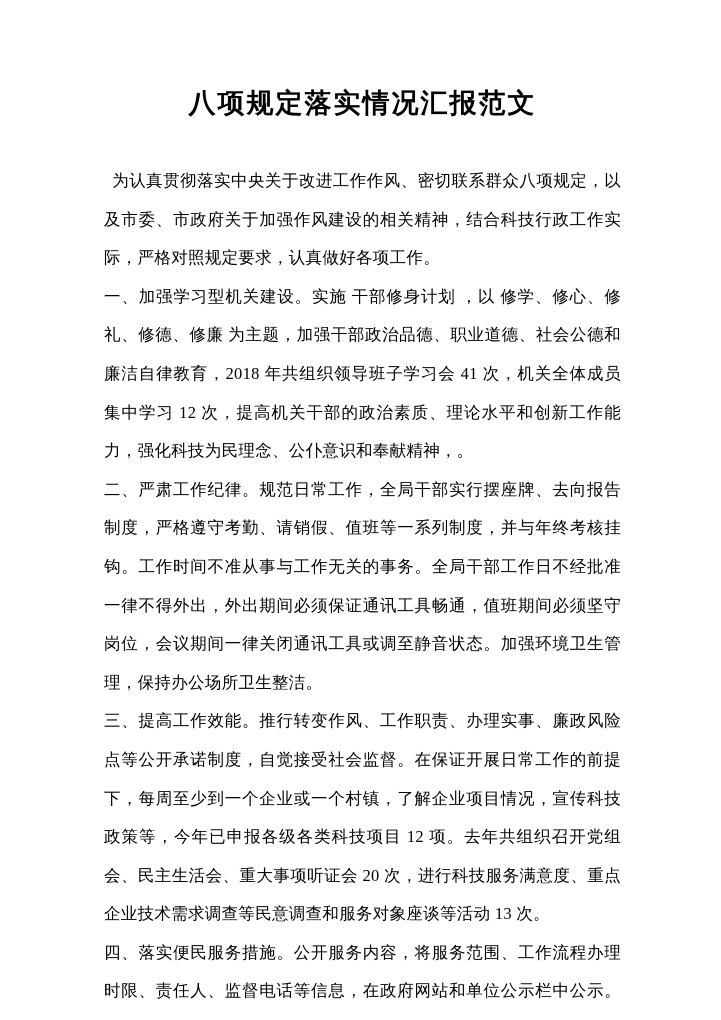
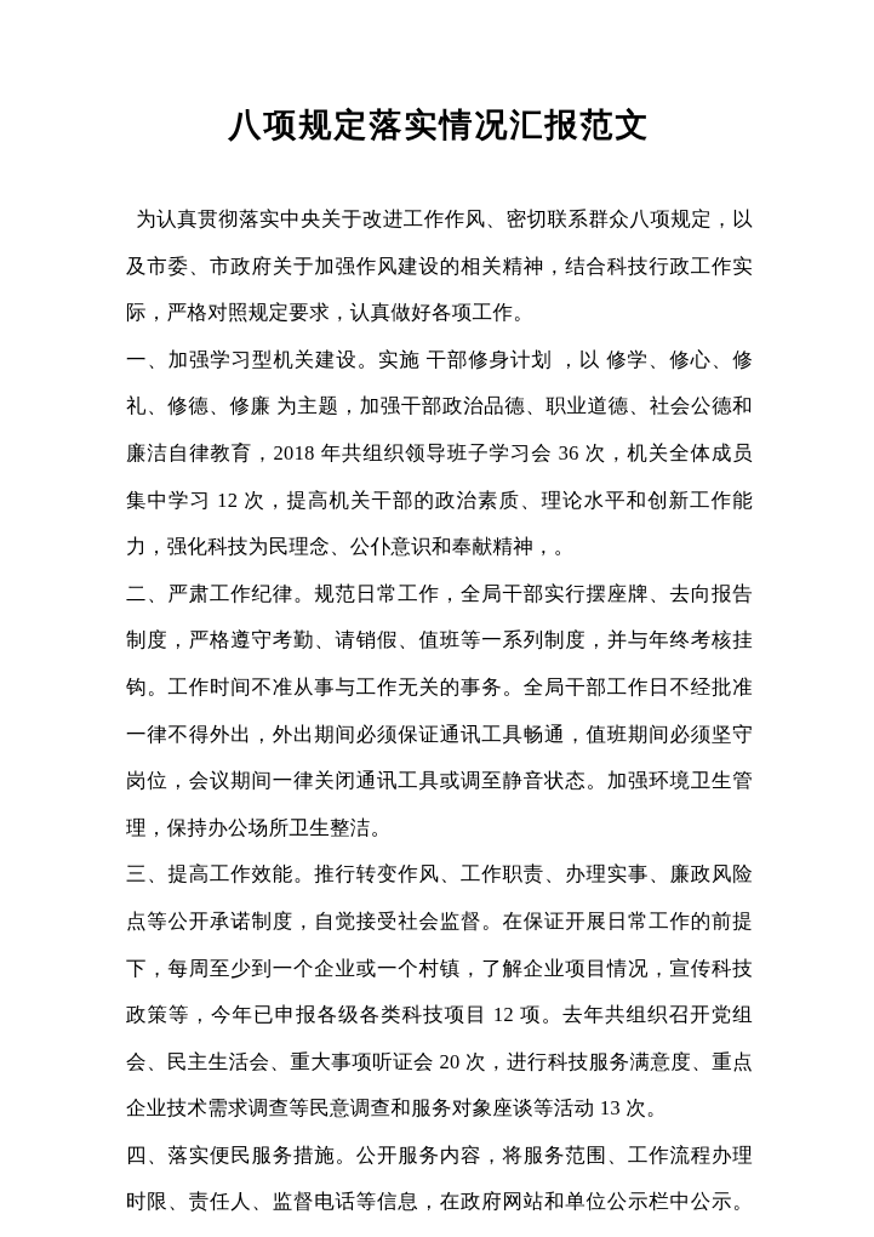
  八项规定落实情况汇报范文
  为认真贯彻落实中央关于改进工作作风、密切联系群众八项规定，以及市委、市政府关于加强作风建设的相关精神，结合科技行政工作实际，严格对照规定要求，认真做好各项工作。
- 一、加强学习型机关建设。实施 干部修身计划 ，以 修学、修心、修礼、修德、修廉 为主题，加强干部政治品德、职业道德、社会公德和廉洁自律教育，2018 年共组织领导班子学习会 41 次，机关全体成员集中学习 12 次，提高机关干部的政治素质、理论水平和创新工作能力，强化科技为民理念、公仆意识和奉献精神，。
+ 一、加强学习型机关建设。实施 干部修身计划 ，以 修学、修心、修礼、修德、修廉 为主题，加强干部政治品德、职业道德、社会公德和廉洁自律教育，2018 年共组织领导班子学习会 36 次，机关全体成员集中学习 12 次，提高机关干部的政治素质、理论水平和创新工作能力，强化科技为民理念、公仆意识和奉献精神，。
  二、严肃工作纪律。规范日常工作，全局干部实行摆座牌、去向报告制度，严格遵守考勤、请销假、值班等一系列制度，并与年终考核挂钩。工作时间不准从事与工作无关的事务。全局干部工作日不经批准一律不得外出，外出期间必须保证通讯工具畅通，值班期间必须坚守岗位，会议期间一律关闭通讯工具或调至静音状态。加强环境卫生管理，保持办公场所卫生整洁。
  三、提高工作效能。推行转变作风、工作职责、办理实事、廉政风险点等公开承诺制度，自觉接受社会监督。在保证开展日常工作的前提下，每周至少到一个企业或一个村镇，了解企业项目情况，宣传科技政策等，今年已申报各级各类科技项目 12 项。去年共组织召开党组会、民主生活会、重大事项听证会 20 次，进行科技服务满意度、重点企业技术需求调查等民意调查和服务对象座谈等活动 13 次。
  四、落实便民服务措施。公开服务内容，将服务范围、工作流程办理时限、责任人、监督电话等信息，在政府网站和单位公示栏中公示。
